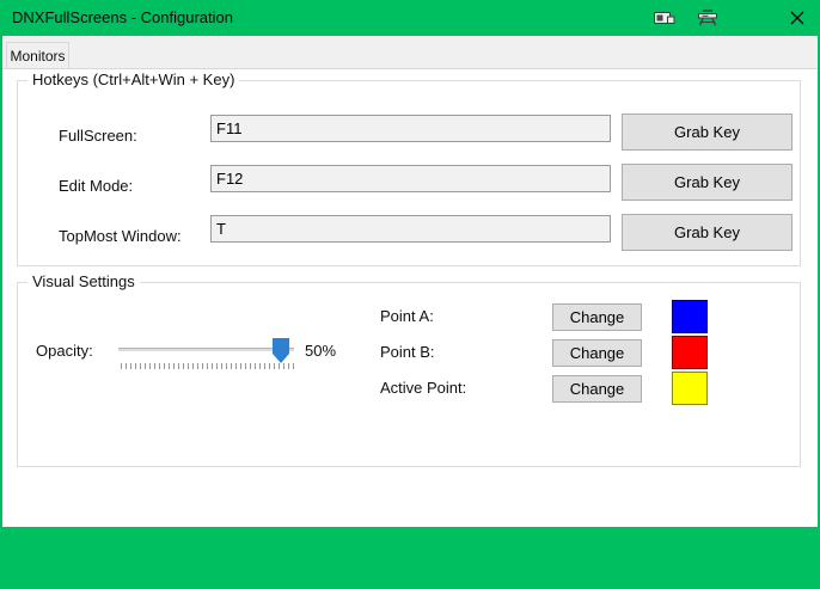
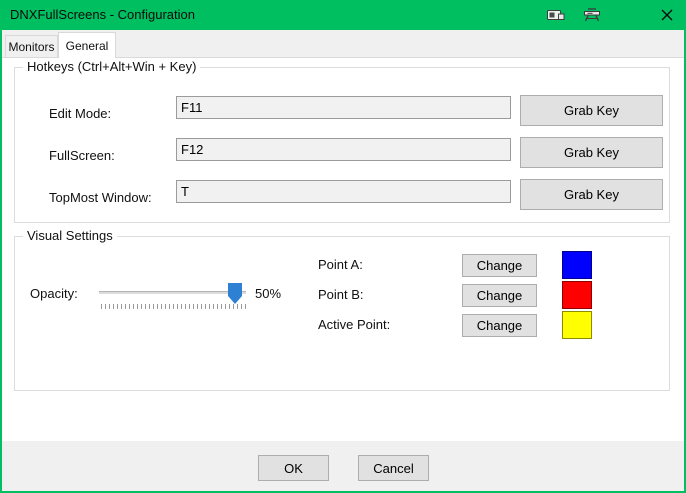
  DNXFullScreens - Configuration
  Monitors
+ General
  Hotkeys (Ctrl+Alt+Win + Key)
- FullScreen:
+ Edit Mode:
  F11
  Grab Key
- Edit Mode:
+ FullScreen:
  F12
  Grab Key
  TopMost Window:
  T
  Grab Key
  Visual Settings
  Opacity:
  50%
  Point A:
  Change
  Point B:
  Change
  Active Point:
  Change
+ OK
+ Cancel
